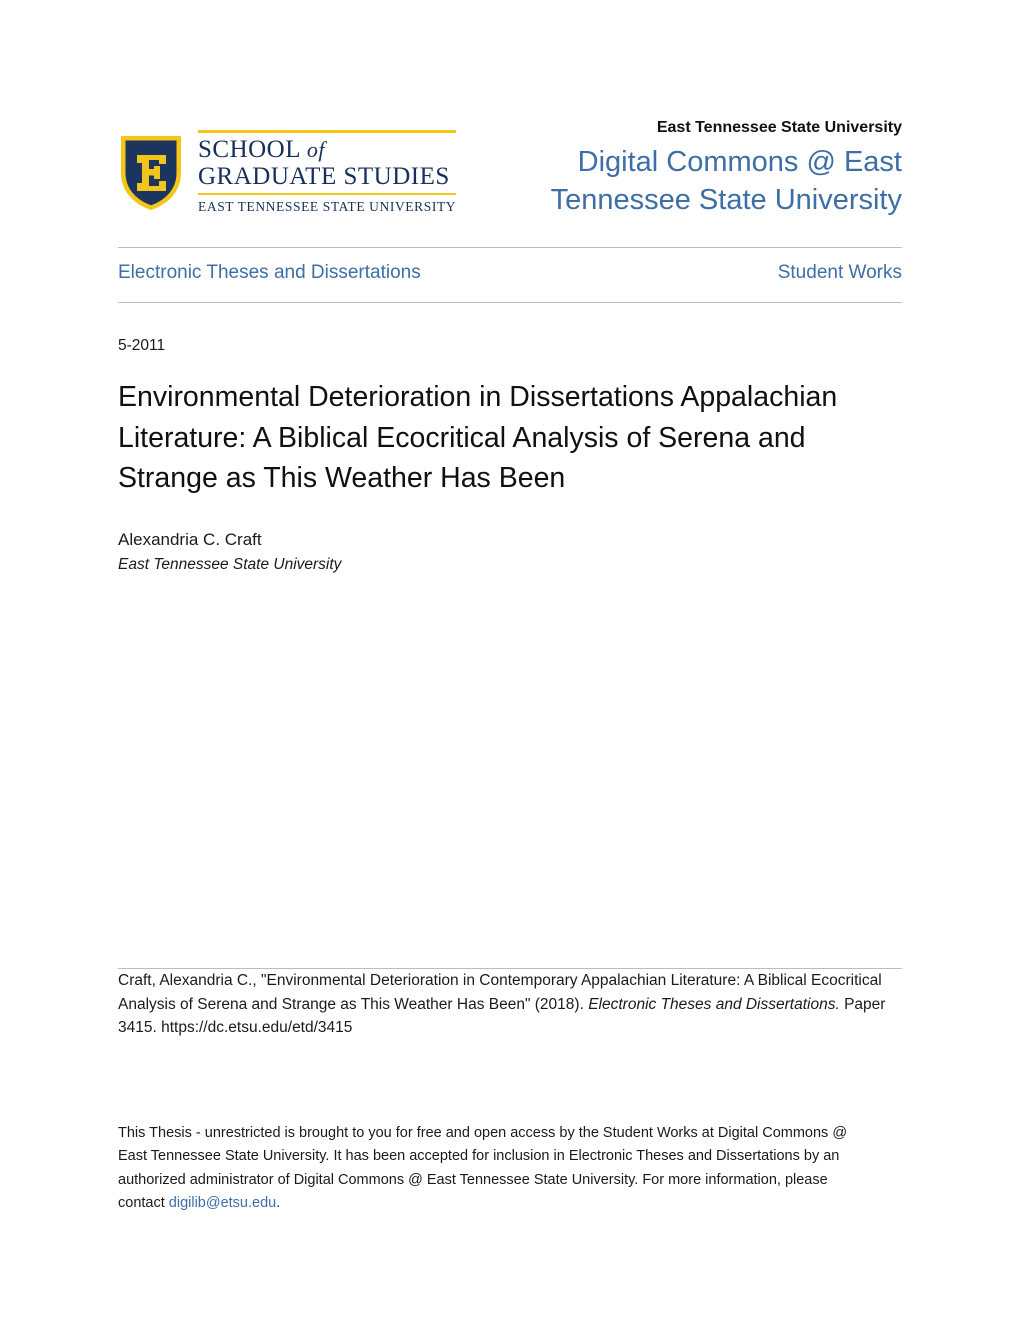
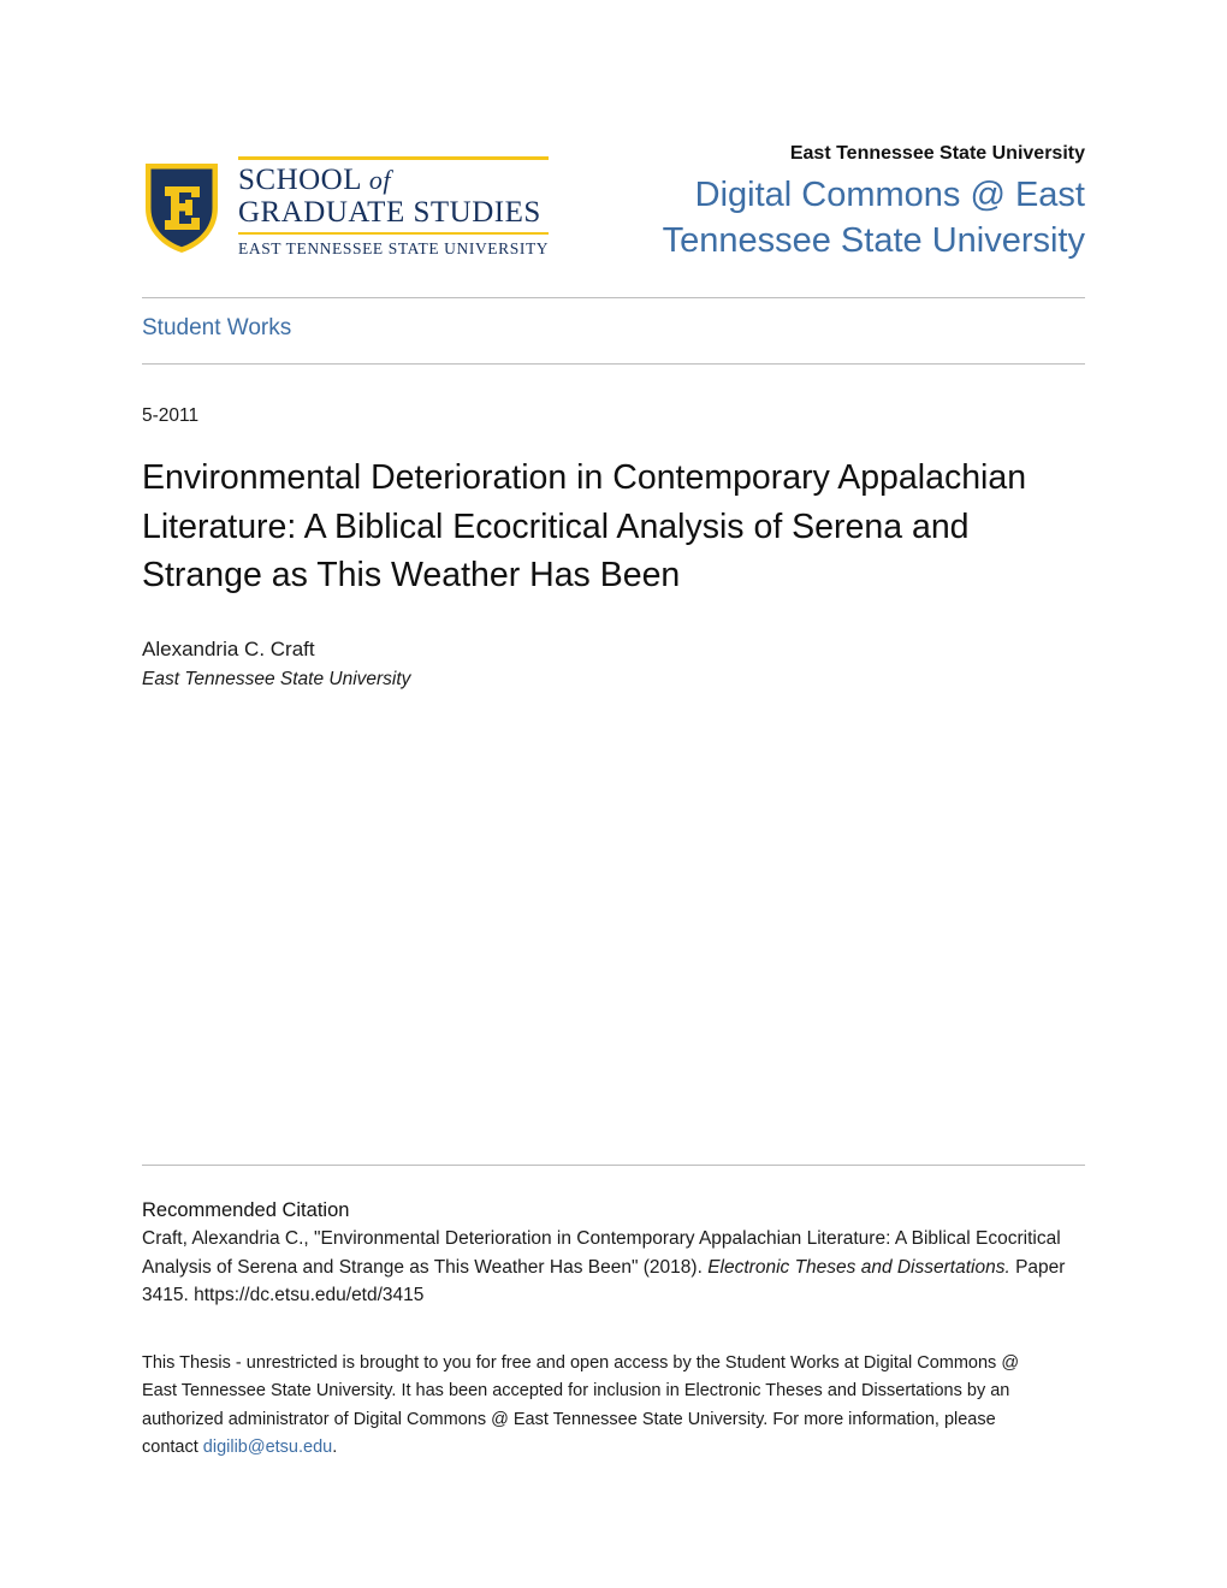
  SCHOOL of
  GRADUATE STUDIES
  EAST TENNESSEE STATE UNIVERSITY
  East Tennessee State University
  Digital Commons @ East Tennessee State University
- Electronic Theses and Dissertations
  Student Works
  5-2011
- Environmental Deterioration in Dissertations Appalachian Literature: A Biblical Ecocritical Analysis of Serena and Strange as This Weather Has Been
+ Environmental Deterioration in Contemporary Appalachian Literature: A Biblical Ecocritical Analysis of Serena and Strange as This Weather Has Been
  Alexandria C. Craft
  East Tennessee State University
+ Recommended Citation
  Craft, Alexandria C., "Environmental Deterioration in Contemporary Appalachian Literature: A Biblical Ecocritical Analysis of Serena and Strange as This Weather Has Been" (2018). Electronic Theses and Dissertations. Paper 3415. https://dc.etsu.edu/etd/3415
  This Thesis - unrestricted is brought to you for free and open access by the Student Works at Digital Commons @ East Tennessee State University. It has been accepted for inclusion in Electronic Theses and Dissertations by an authorized administrator of Digital Commons @ East Tennessee State University. For more information, please contact digilib@etsu.edu.
